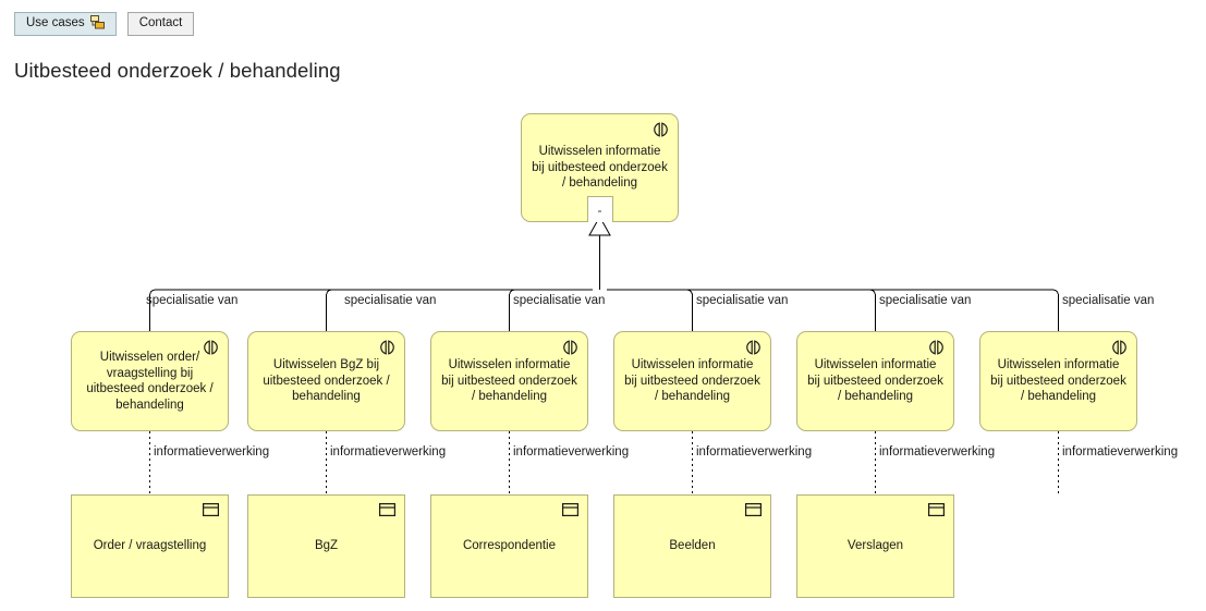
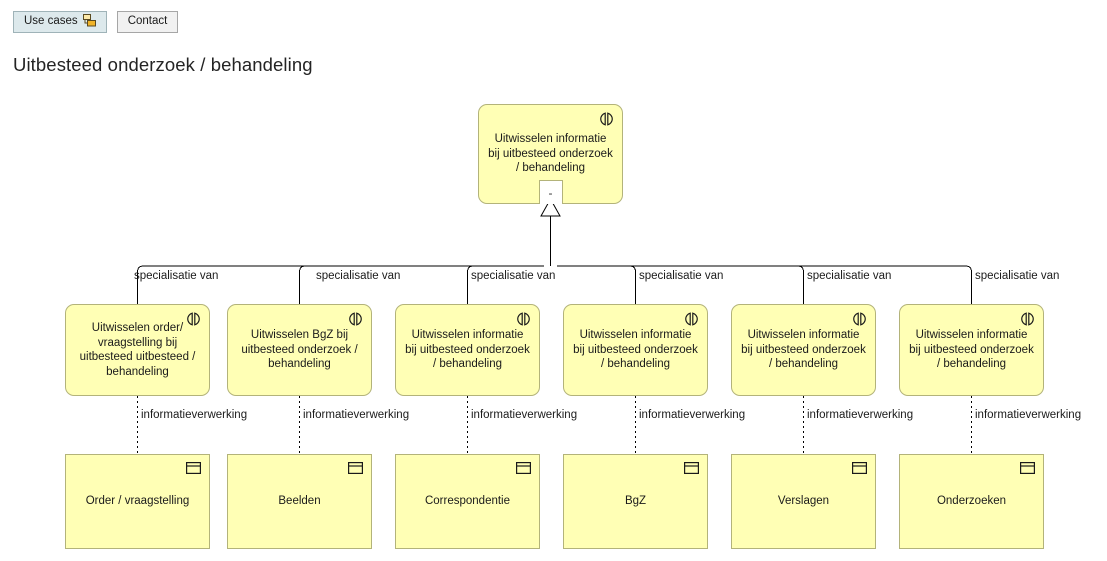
  Use cases
  Contact
  Uitbesteed onderzoek / behandeling
  Uitwisselen informatie bij uitbesteed onderzoek / behandeling
  -
  specialisatie van
  specialisatie van
  specialisatie van
  specialisatie van
  specialisatie van
  specialisatie van
- Uitwisselen order/ vraagstelling bij uitbesteed onderzoek / behandeling
+ Uitwisselen order/ vraagstelling bij uitbesteed uitbesteed / behandeling
  Uitwisselen BgZ bij uitbesteed onderzoek / behandeling
  Uitwisselen informatie bij uitbesteed onderzoek / behandeling
  Uitwisselen informatie bij uitbesteed onderzoek / behandeling
  Uitwisselen informatie bij uitbesteed onderzoek / behandeling
  Uitwisselen informatie bij uitbesteed onderzoek / behandeling
  informatieverwerking
  informatieverwerking
  informatieverwerking
  informatieverwerking
  informatieverwerking
  informatieverwerking
  Order / vraagstelling
- BgZ
+ Beelden
  Correspondentie
- Beelden
+ BgZ
  Verslagen
+ Onderzoeken
